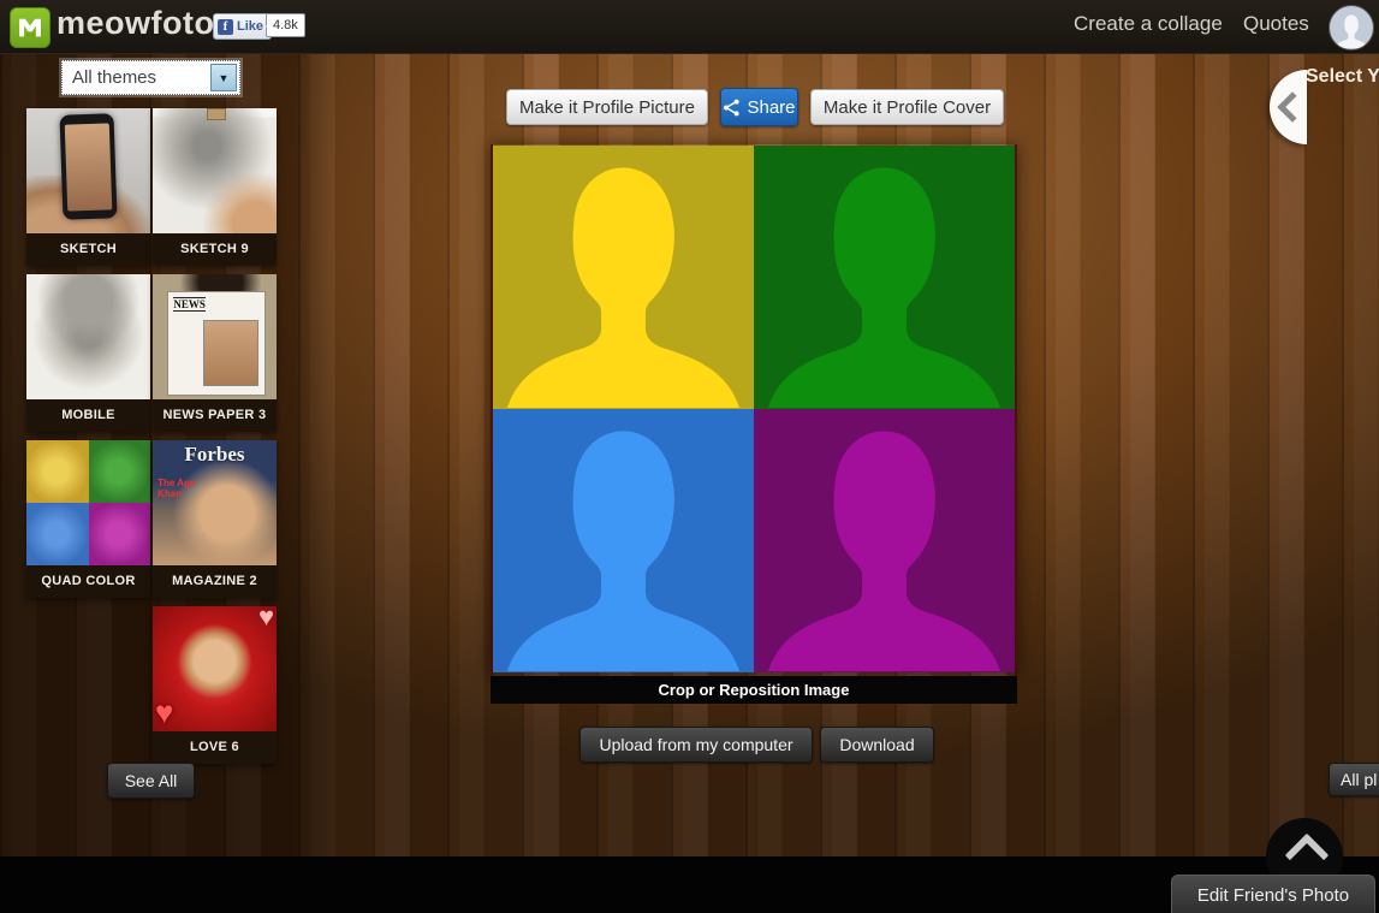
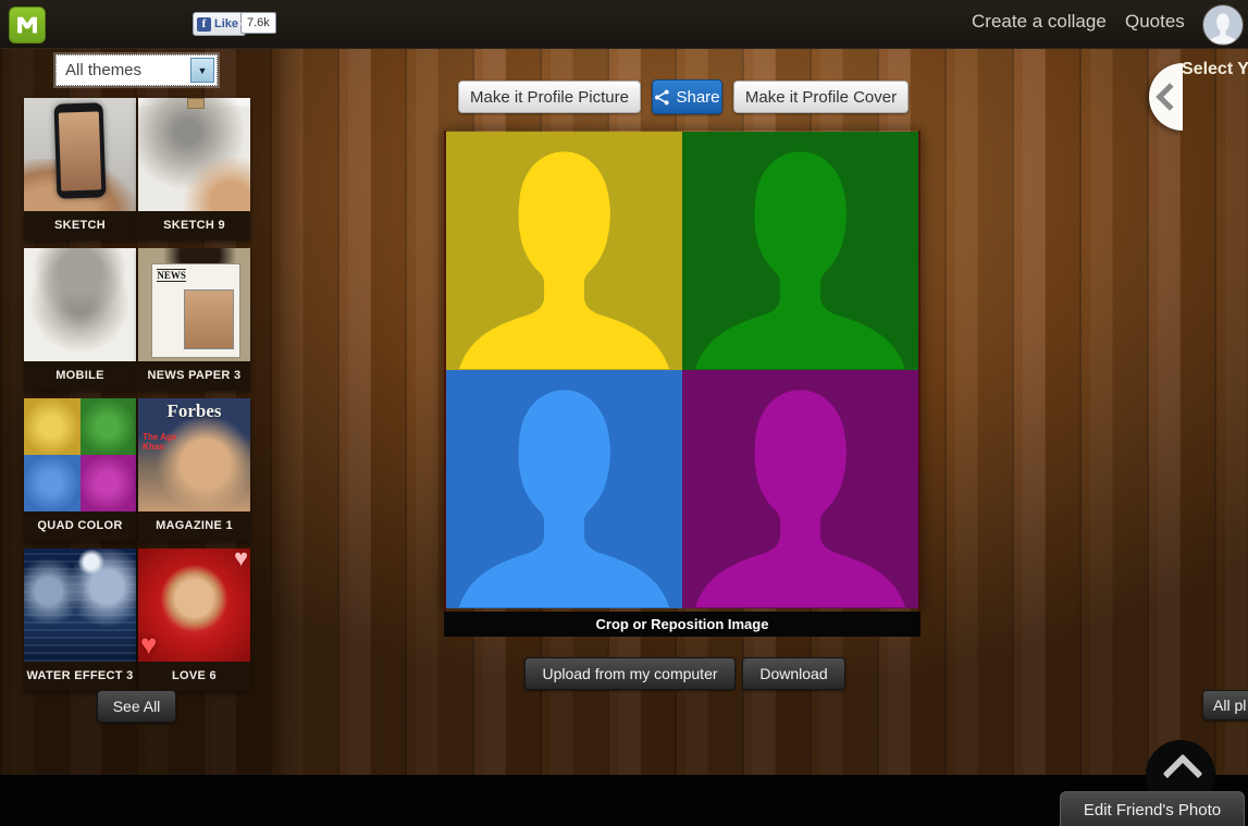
- meowfoto
  f
  Like
- 4.8k
+ 7.6k
  Create a collage
  Quotes
  All themes
  ▼
  SKETCH
  SKETCH 9
  MOBILE
  NEWS
  NEWS PAPER 3
  QUAD COLOR
  Forbes
  The Age Khan
- MAGAZINE 2
+ MAGAZINE 1
+ WATER EFFECT 3
  ♥
  ♥
  LOVE 6
  See All
  Make it Profile Picture
  Share
  Make it Profile Cover
  Crop or Reposition Image
  Upload from my computer
  Download
  Select Y
  All pl
  Edit Friend's Photo
